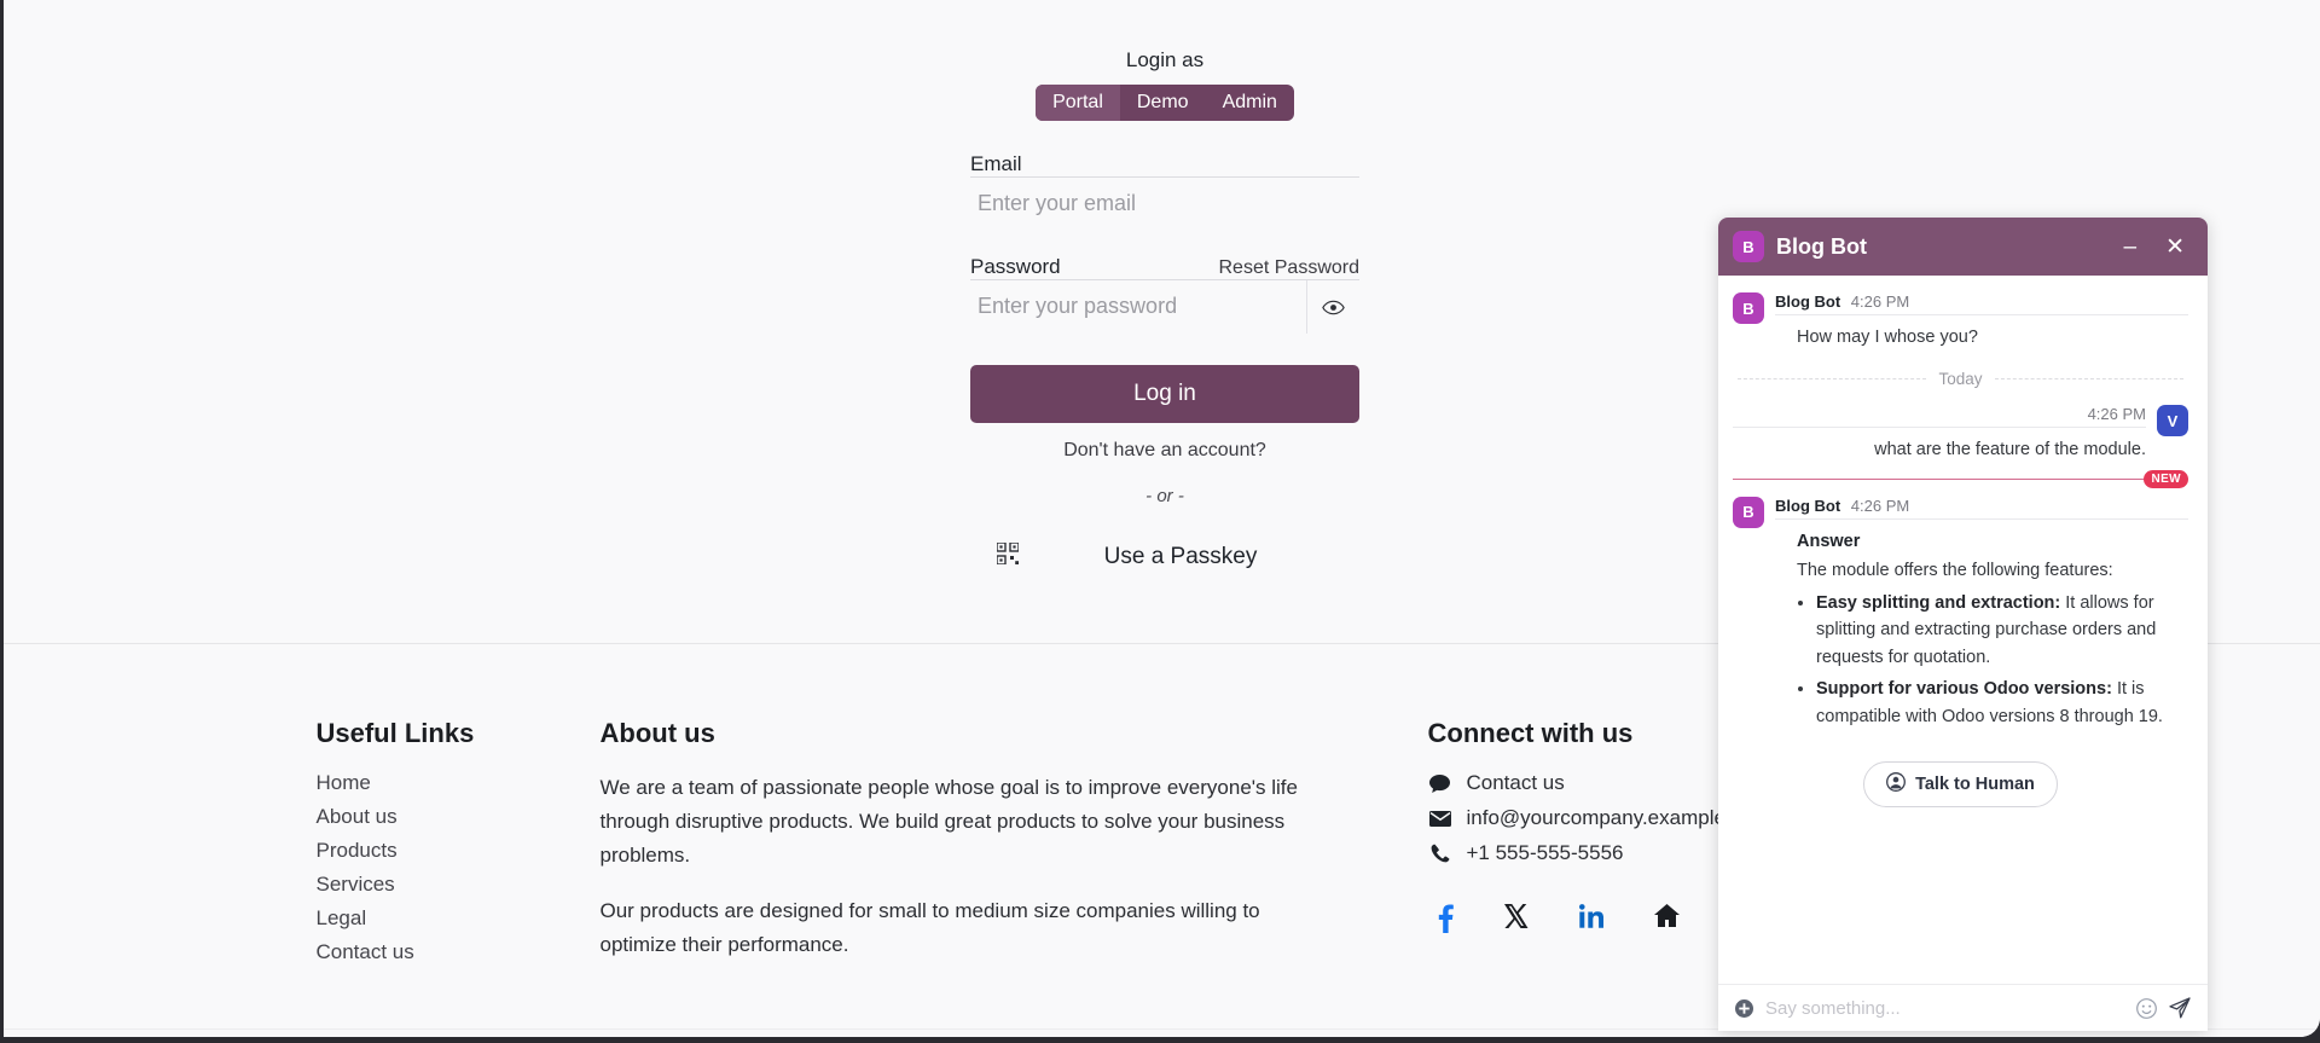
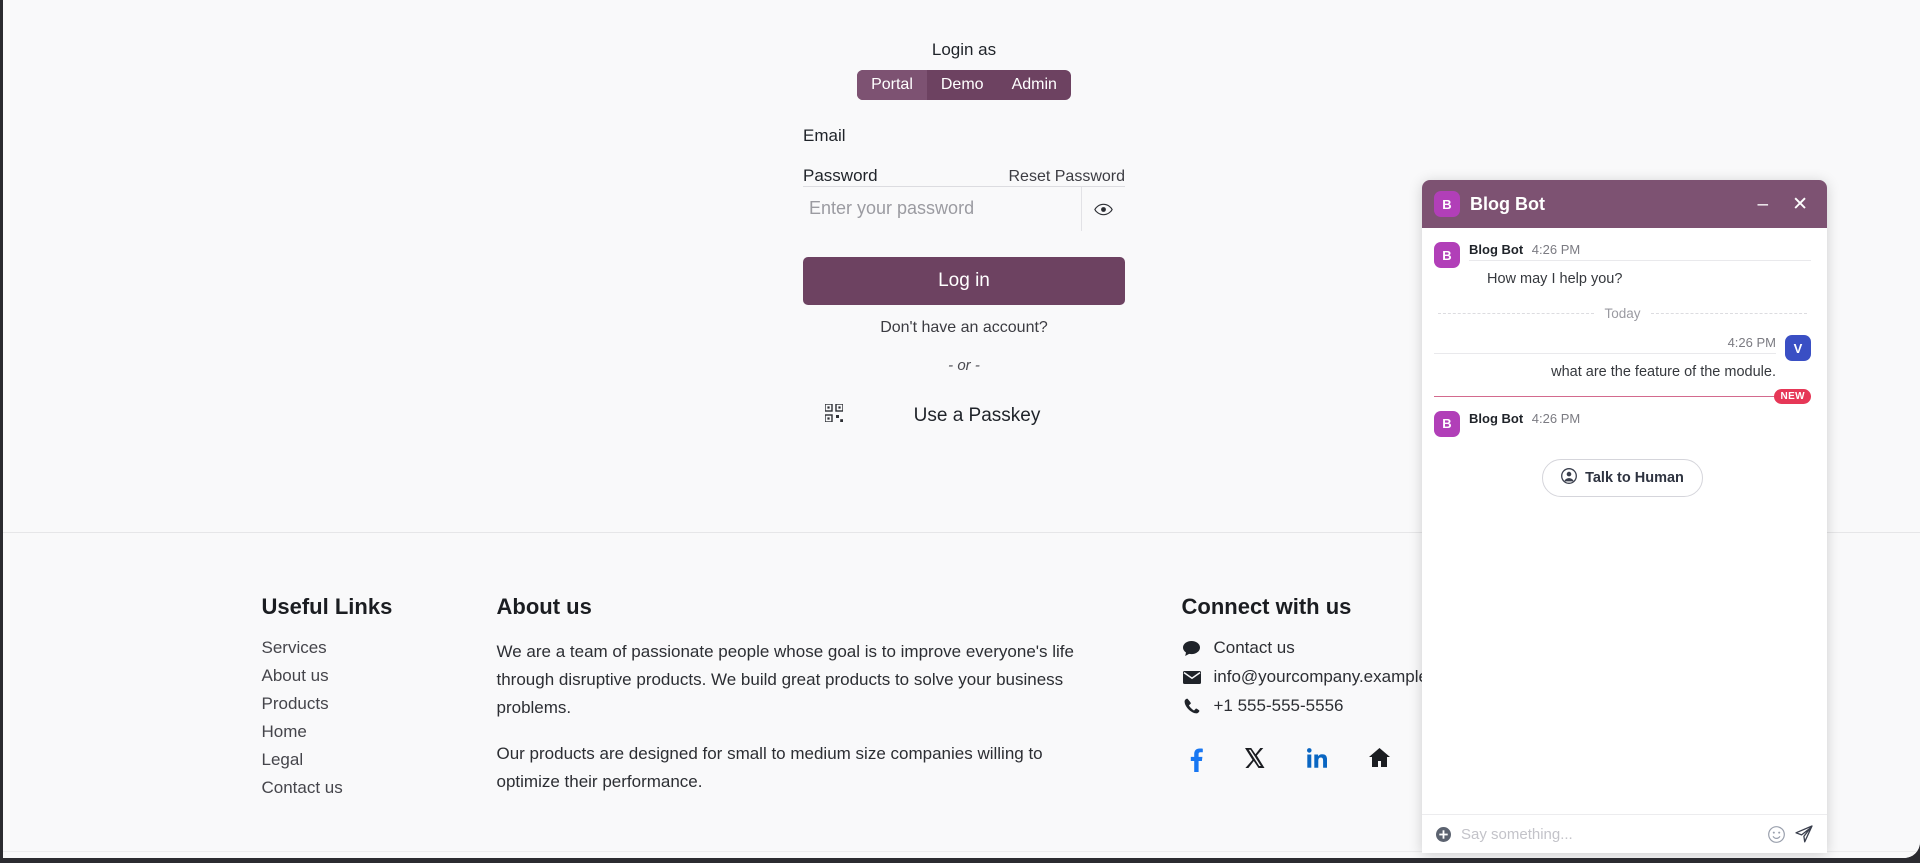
  Login as
  Portal
  Demo
  Admin
  Email
- Enter your email
  Password
  Reset Password
  Enter your password
  Log in
  Don't have an account?
  - or -
  Use a Passkey
  Useful Links
- Home
+ Services
  About us
  Products
- Services
+ Home
  Legal
  Contact us
  About us
  We are a team of passionate people whose goal is to improve everyone's life through disruptive products. We build great products to solve your business problems.
  Our products are designed for small to medium size companies willing to optimize their performance.
  Connect with us
  Contact us
  info@yourcompany.exampl
  +1 555-555-5556
  B
  Blog Bot
  –
  ✕
  B
  Blog Bot 4:26 PM
- How may I whose you?
+ How may I help you?
  Today
  4:26 PM
  what are the feature of the module.
  V
  NEW
  B
  Blog Bot 4:26 PM
- Answer
- The module offers the following features:
- Easy splitting and extraction: It allows for splitting and extracting purchase orders and requests for quotation.
- Support for various Odoo versions: It is compatible with Odoo versions 8 through 19.
  Talk to Human
  Say something...
